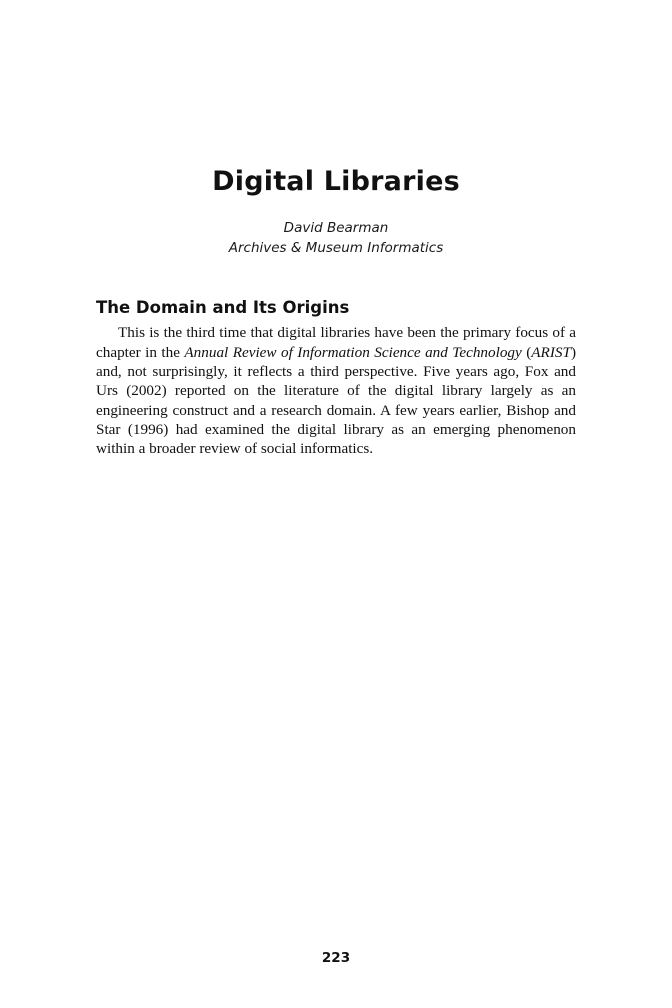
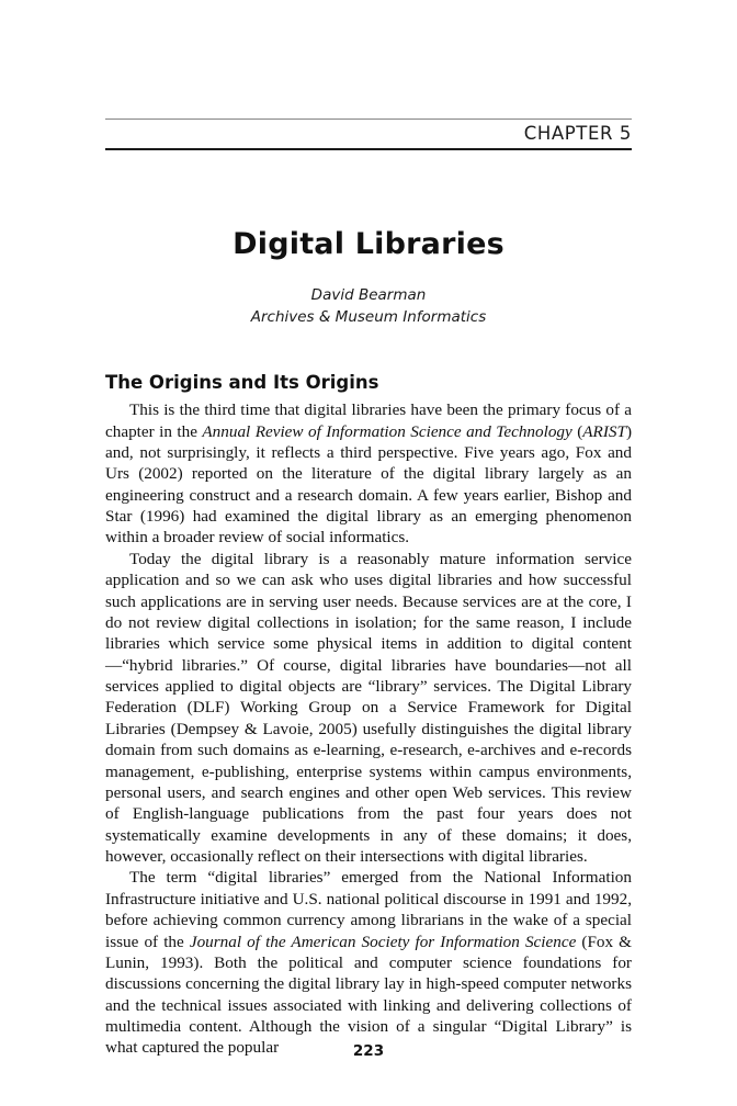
+ CHAPTER 5
  Digital Libraries
  David Bearman
  Archives & Museum Informatics
- The Domain and Its Origins
+ The Origins and Its Origins
  This is the third time that digital libraries have been the primary focus of a chapter in the Annual Review of Information Science and Technology (ARIST) and, not surprisingly, it reflects a third perspective. Five years ago, Fox and Urs (2002) reported on the literature of the digital library largely as an engineering construct and a research domain. A few years earlier, Bishop and Star (1996) had examined the digital library as an emerging phenomenon within a broader review of social informatics.
+ Today the digital library is a reasonably mature information service application and so we can ask who uses digital libraries and how successful such applications are in serving user needs. Because services are at the core, I do not review digital collections in isolation; for the same reason, I include libraries which service some physical items in addition to digital content—“hybrid libraries.” Of course, digital libraries have boundaries—not all services applied to digital objects are “library” services. The Digital Library Federation (DLF) Working Group on a Service Framework for Digital Libraries (Dempsey & Lavoie, 2005) usefully distinguishes the digital library domain from such domains as e-learning, e-research, e-archives and e-records management, e-publishing, enterprise systems within campus environments, personal users, and search engines and other open Web services. This review of English-language publications from the past four years does not systematically examine developments in any of these domains; it does, however, occasionally reflect on their intersections with digital libraries.
+ The term “digital libraries” emerged from the National Information Infrastructure initiative and U.S. national political discourse in 1991 and 1992, before achieving common currency among librarians in the wake of a special issue of the Journal of the American Society for Information Science (Fox & Lunin, 1993). Both the political and computer science foundations for discussions concerning the digital library lay in high-speed computer networks and the technical issues associated with linking and delivering collections of multimedia content. Although the vision of a singular “Digital Library” is what captured the popular
  223
